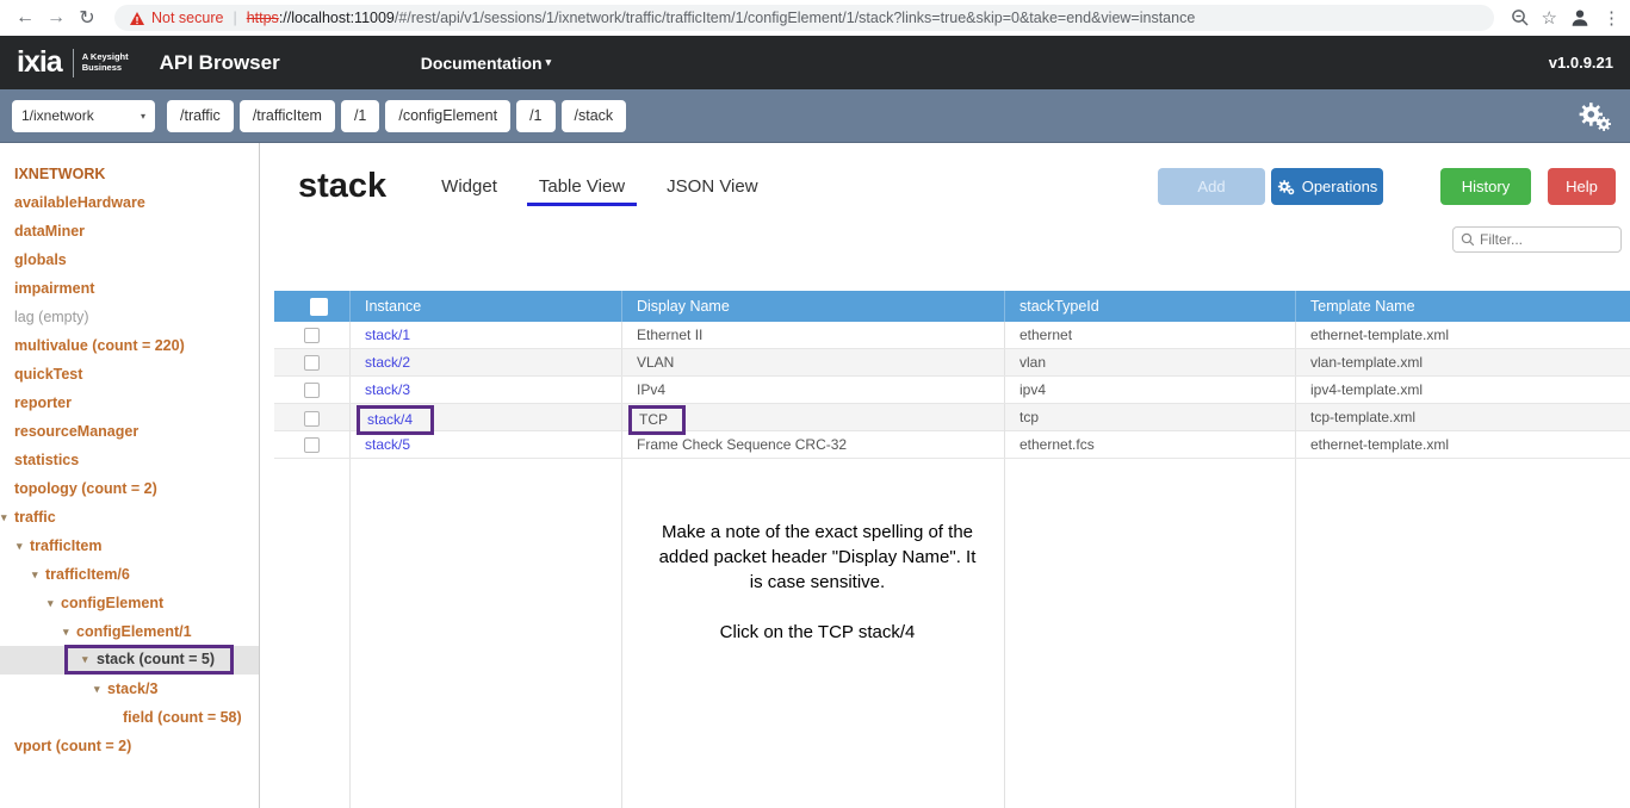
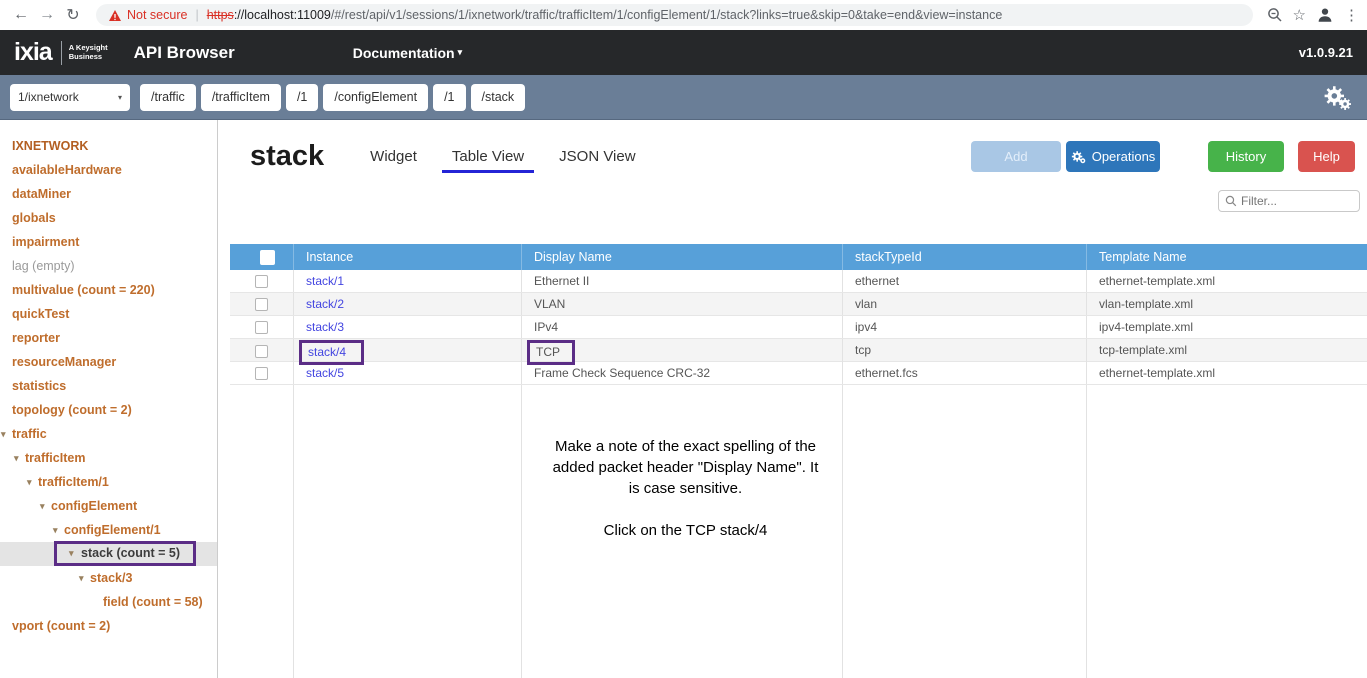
  ←
  →
  ↻
  Not secure
  |
  https
  ://localhost:11009
  /#/rest/api/v1/sessions/1/ixnetwork/traffic/trafficItem/1/configElement/1/stack?links=true&skip=0&take=end&view=instance
  ☆
  ⋮
  ixia
  A Keysight
  Business
  API Browser
  Documentation
  ▾
  v1.0.9.21
  1/ixnetwork
  ▾
  /traffic
  /trafficItem
  /1
  /configElement
  /1
  /stack
  IXNETWORK
  availableHardware
  dataMiner
  globals
  impairment
  lag (empty)
  multivalue (count = 220)
  quickTest
  reporter
  resourceManager
  statistics
  topology (count = 2)
  ▾ traffic
  ▾ trafficItem
- ▾ trafficItem/6
+ ▾ trafficItem/1
  ▾ configElement
  ▾ configElement/1
  ▾ stack (count = 5)
  ▾ stack/3
  field (count = 58)
  vport (count = 2)
  stack
  Widget
  Table View
  JSON View
  Add
  Operations
  History
  Help
  Filter...
  Instance
  Display Name
  stackTypeId
  Template Name
  stack/1
  Ethernet II
  ethernet
  ethernet-template.xml
  stack/2
  VLAN
  vlan
  vlan-template.xml
  stack/3
  IPv4
  ipv4
  ipv4-template.xml
  stack/4
  TCP
  tcp
  tcp-template.xml
  stack/5
  Frame Check Sequence CRC-32
  ethernet.fcs
  ethernet-template.xml
  Make a note of the exact spelling of the
  added packet header "Display Name". It
  is case sensitive.
  Click on the TCP stack/4
